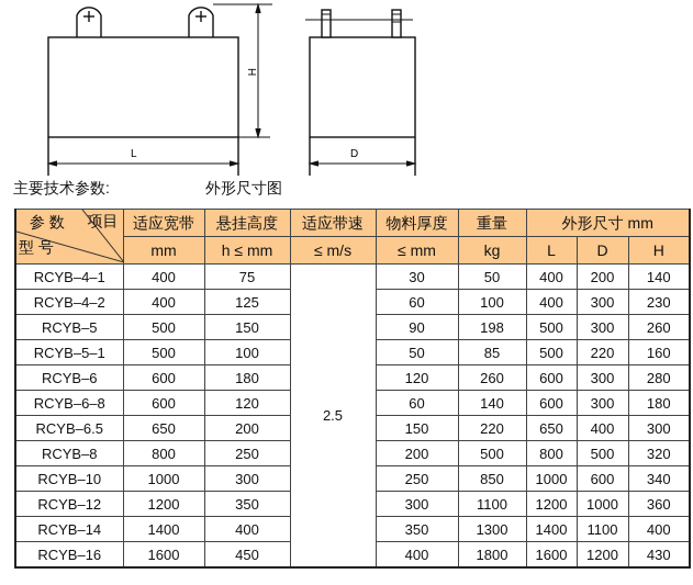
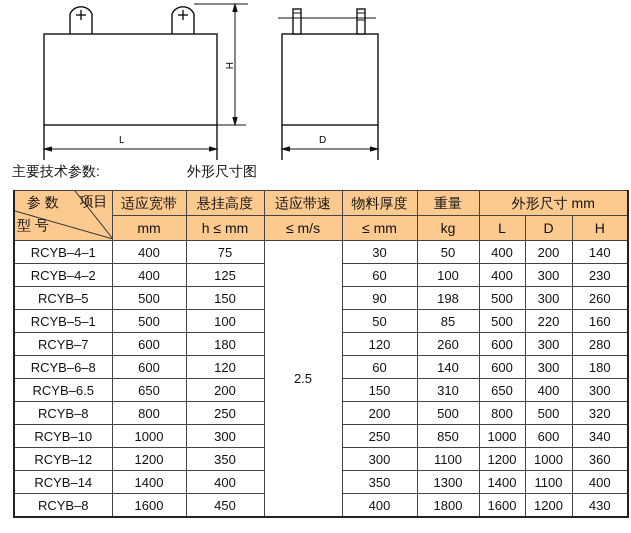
  L
  D
  主要技术参数:
  外形尺寸图
  参 数 项目 型 号	适应宽带	悬挂高度	适应带速	物料厚度	重量	外形尺寸 mm
  mm	h ≤ mm	≤ m/s	≤ mm	kg	L	D	H
  RCYB–4–1	400	75	2.5	30	50	400	200	140
  RCYB–4–2	400	125	60	100	400	300	230
  RCYB–5	500	150	90	198	500	300	260
  RCYB–5–1	500	100	50	85	500	220	160
- RCYB–6	600	180	120	260	600	300	280
+ RCYB–7	600	180	120	260	600	300	280
  RCYB–6–8	600	120	60	140	600	300	180
- RCYB–6.5	650	200	150	220	650	400	300
+ RCYB–6.5	650	200	150	310	650	400	300
  RCYB–8	800	250	200	500	800	500	320
  RCYB–10	1000	300	250	850	1000	600	340
  RCYB–12	1200	350	300	1100	1200	1000	360
  RCYB–14	1400	400	350	1300	1400	1100	400
- RCYB–16	1600	450	400	1800	1600	1200	430
+ RCYB–8	1600	450	400	1800	1600	1200	430
